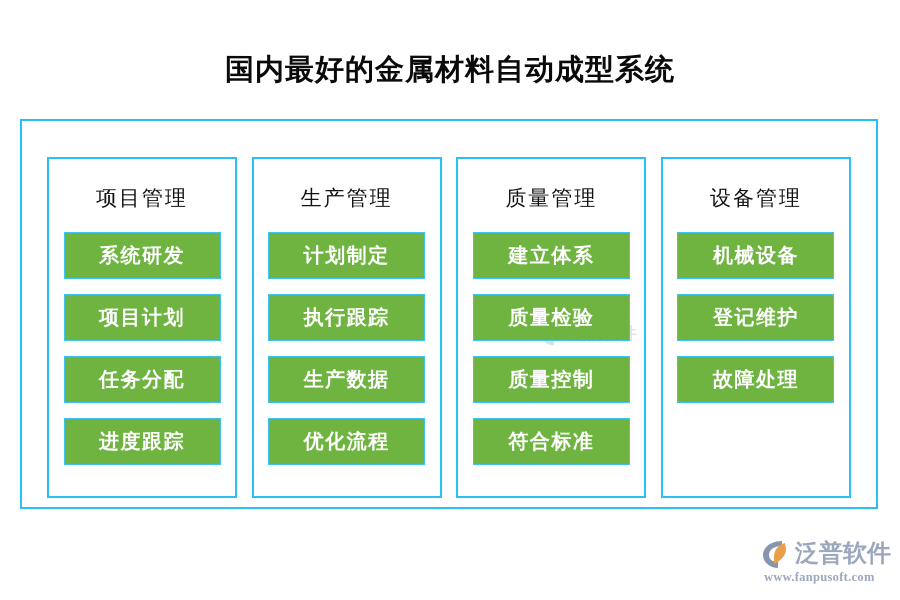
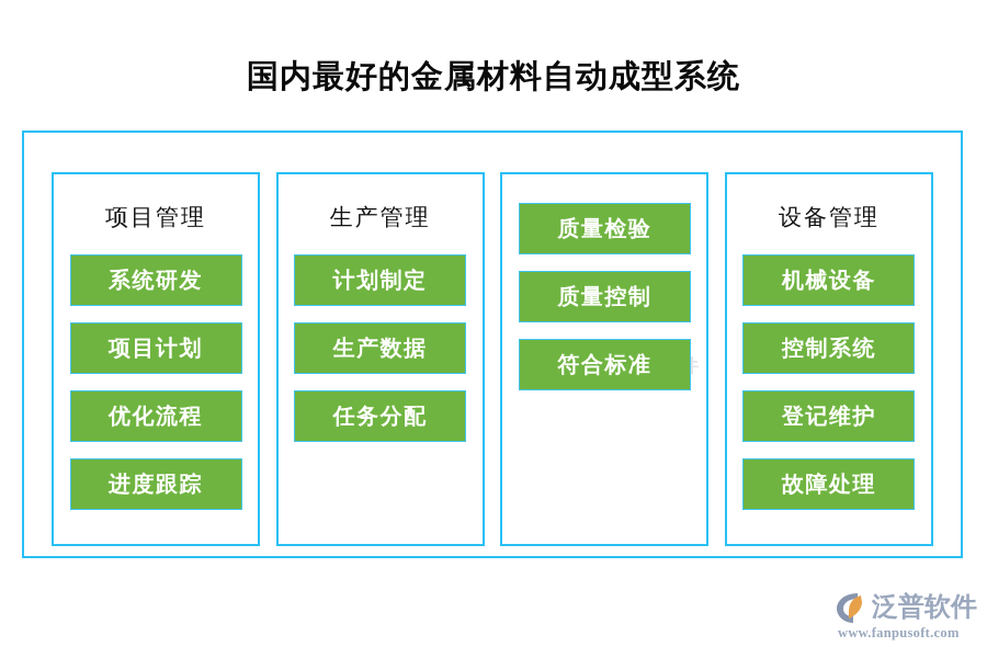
  国内最好的金属材料自动成型系统
  项目管理
  系统研发
  项目计划
- 任务分配
+ 优化流程
  进度跟踪
  生产管理
  计划制定
- 执行跟踪
  生产数据
- 优化流程
+ 任务分配
- 质量管理
- 建立体系
  质量检验
  质量控制
  符合标准
  设备管理
  机械设备
+ 控制系统
  登记维护
  故障处理
  泛普软件
  www.fanpusoft.com
